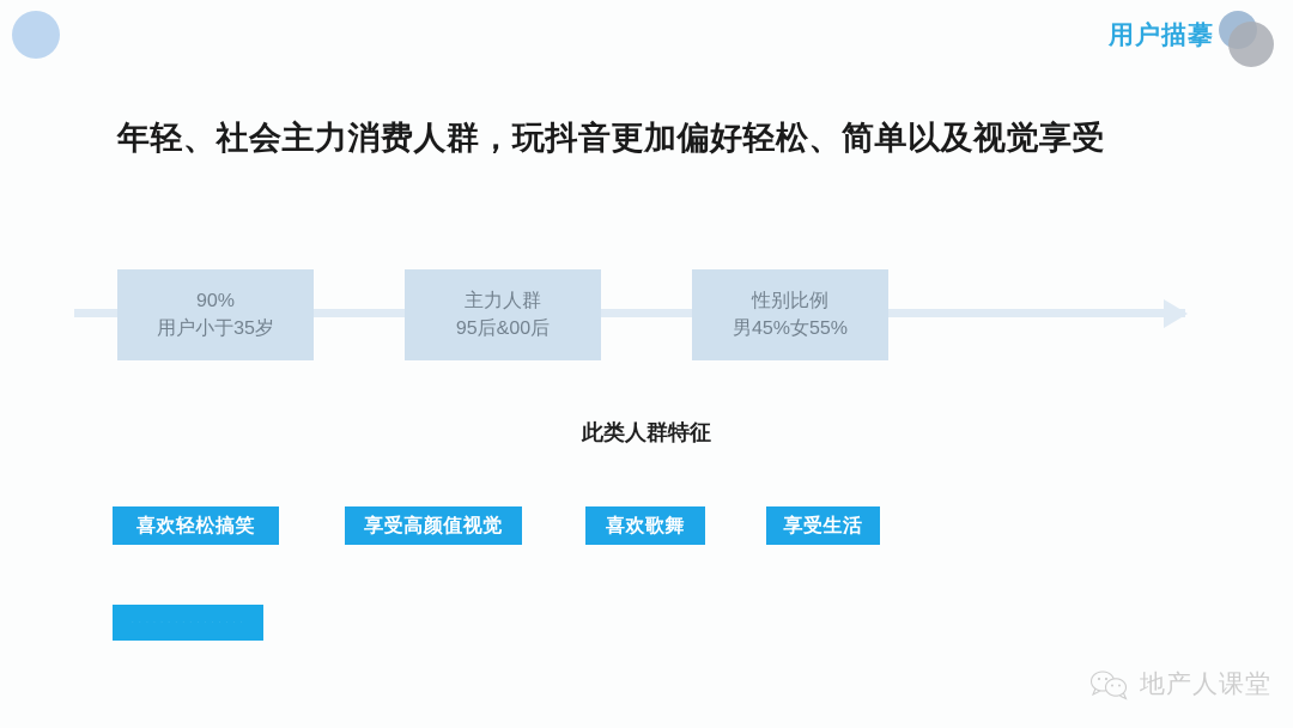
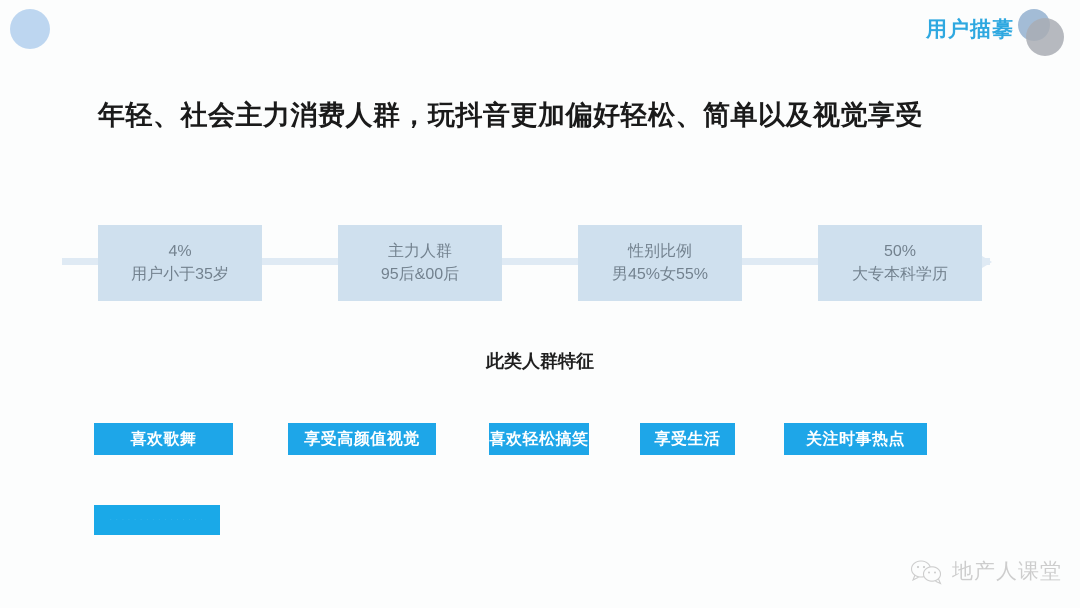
  用户描摹
  年轻、社会主力消费人群，玩抖音更加偏好轻松、简单以及视觉享受
- 90%
+ 4%
  用户小于35岁
  主力人群
  95后&00后
  性别比例
  男45%女55%
+ 50%
+ 大专本科学历
  此类人群特征
- 喜欢轻松搞笑
+ 喜欢歌舞
  享受高颜值视觉
- 喜欢歌舞
+ 喜欢轻松搞笑
  享受生活
+ 关注时事热点
  地产人课堂
